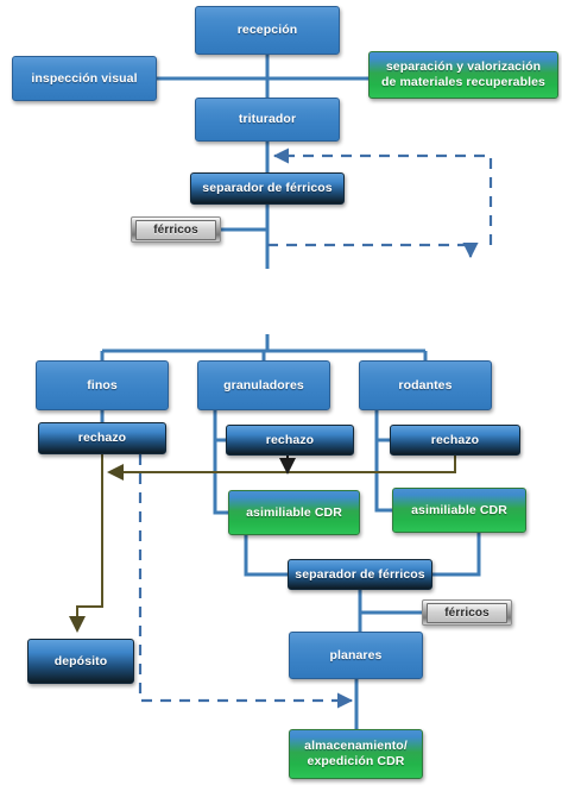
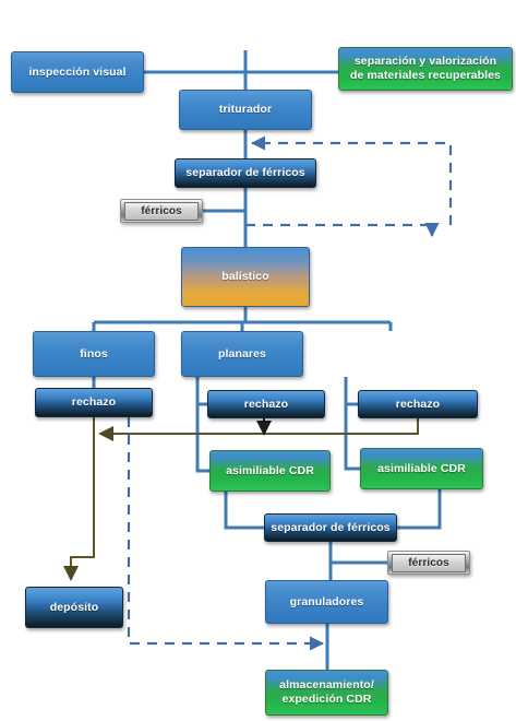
- recepción
  inspección visual
  separación y valorización
  de materiales recuperables
  triturador
  separador de férricos
  férricos
+ balístico
  finos
- granuladores
+ planares
- rodantes
  rechazo
  rechazo
  rechazo
  asimiliable CDR
  asimiliable CDR
  separador de férricos
  férricos
- planares
+ granuladores
  depósito
  almacenamiento/
  expedición CDR
